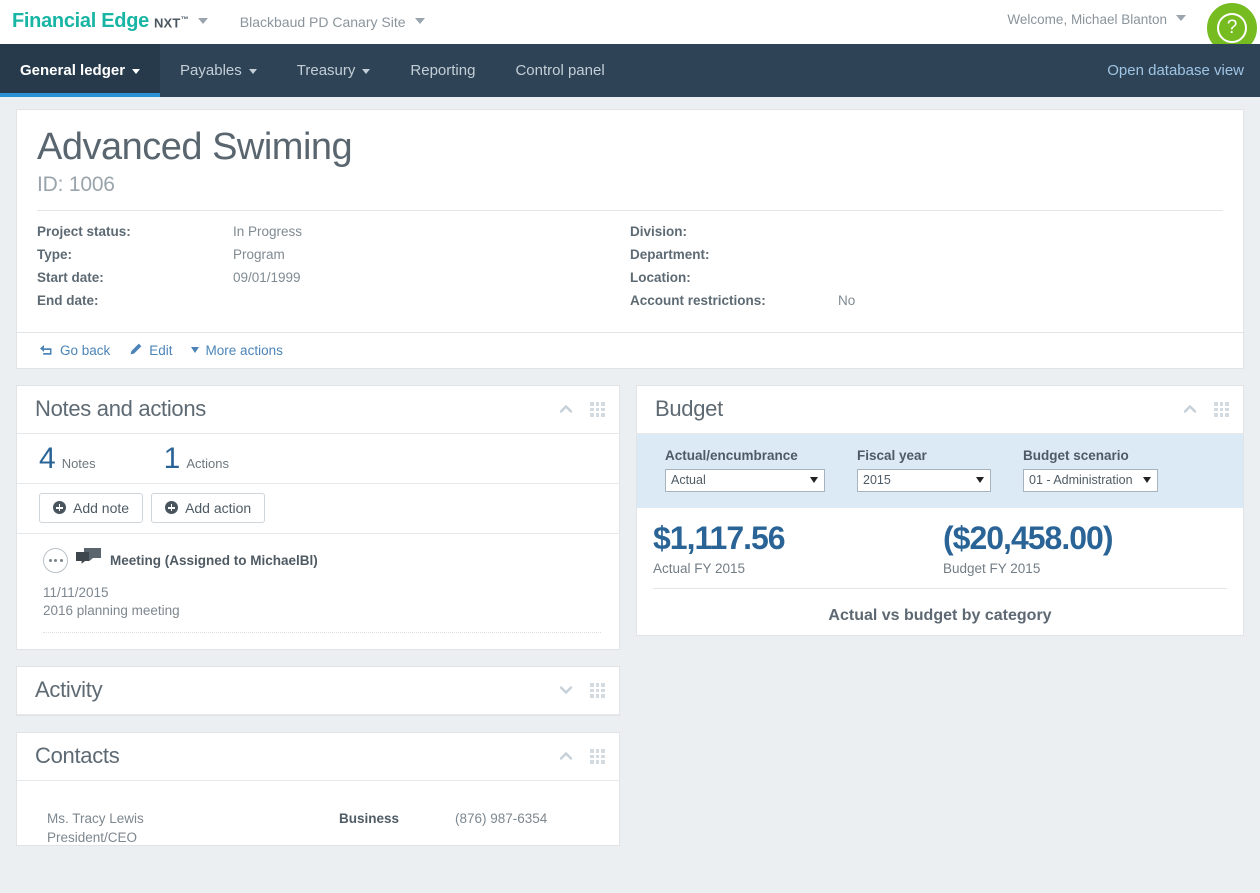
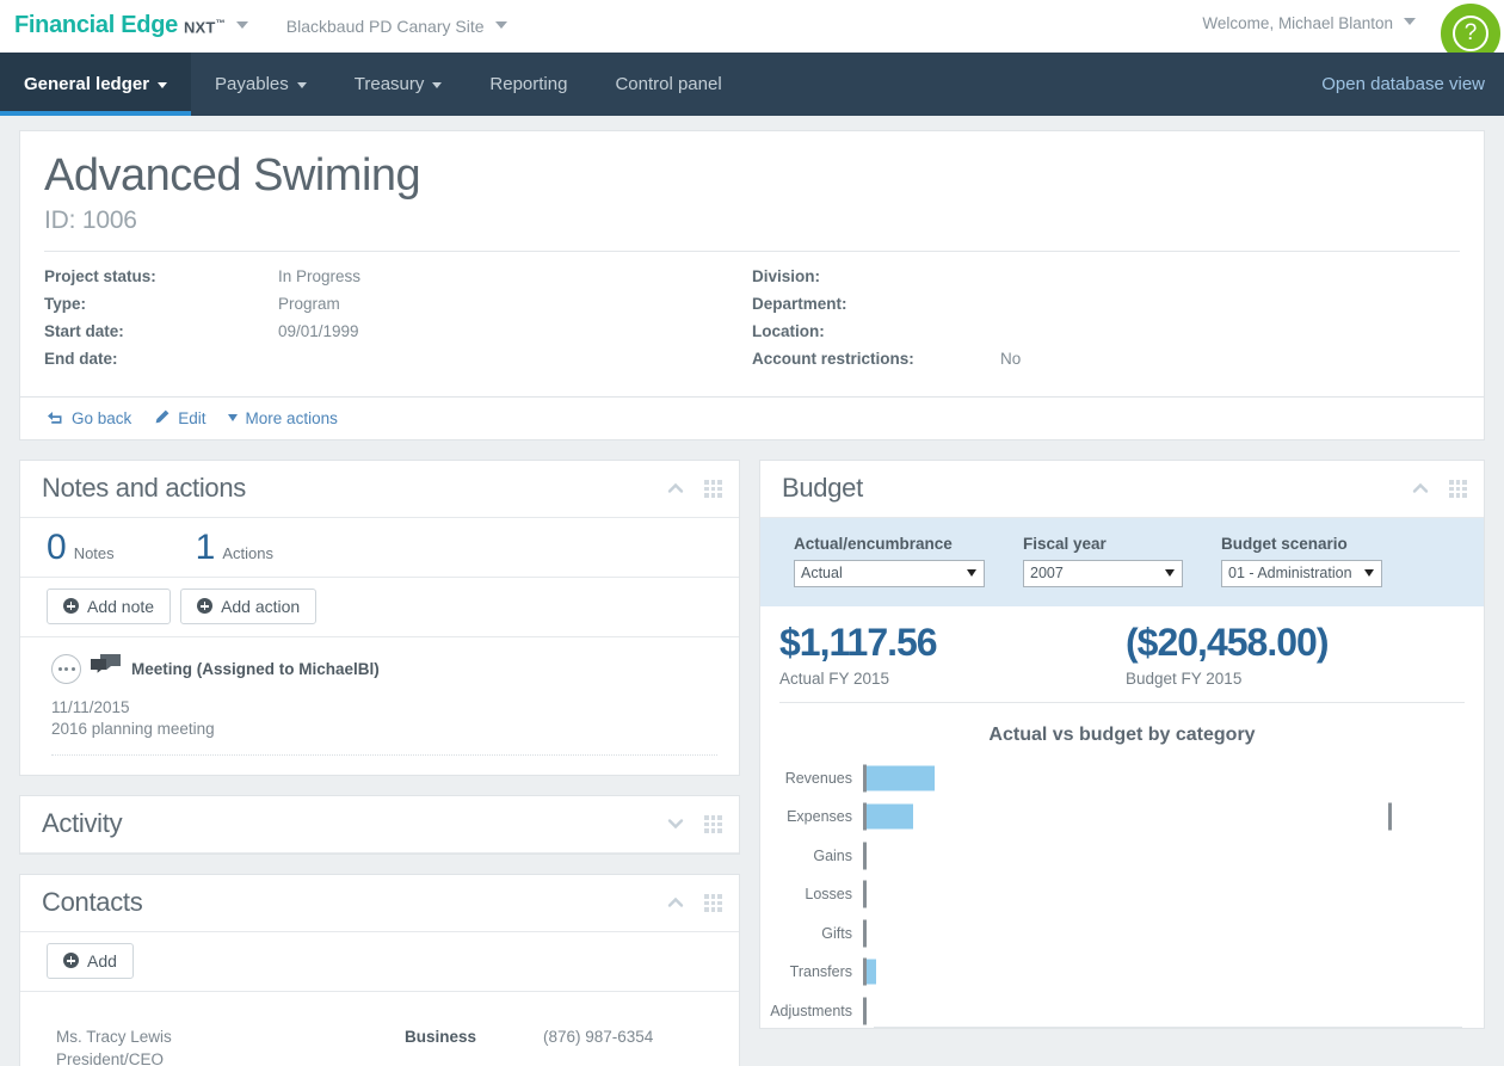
  Financial Edge
  NXT™
  Blackbaud PD Canary Site
  Welcome, Michael Blanton
  ?
  General ledger
  Payables
  Treasury
  Reporting
  Control panel
  Open database view
  Advanced Swiming
  ID: 1006
  Project status:
  In Progress
  Type:
  Program
  Start date:
  09/01/1999
  End date:
  Division:
  Department:
  Location:
  Account restrictions:
  No
  Go back
  Edit
  More actions
  Notes and actions
- 4
+ 0
  Notes
  1
  Actions
  Add note
  Add action
  Meeting (Assigned to MichaelBl)
  11/11/2015
  2016 planning meeting
  Activity
  Contacts
+ Add
  Ms. Tracy Lewis
  President/CEO
  Business
  (876) 987-6354
  Budget
  Actual/encumbrance
  Actual
  Fiscal year
- 2015
+ 2007
  Budget scenario
  01 - Administration
  $1,117.56
  Actual FY 2015
  ($20,458.00)
  Budget FY 2015
  Actual vs budget by category
+ Revenues
+ Expenses
+ Gains
+ Losses
+ Gifts
+ Transfers
+ Adjustments
